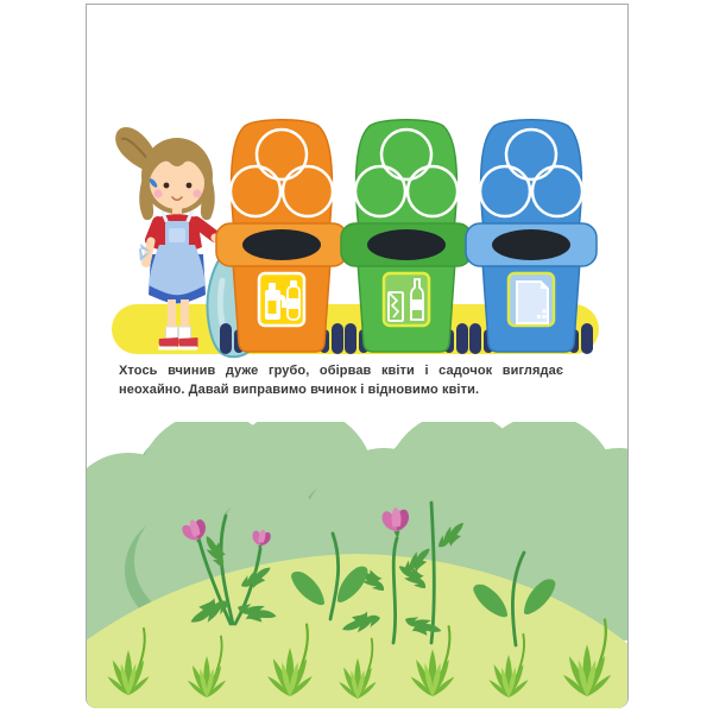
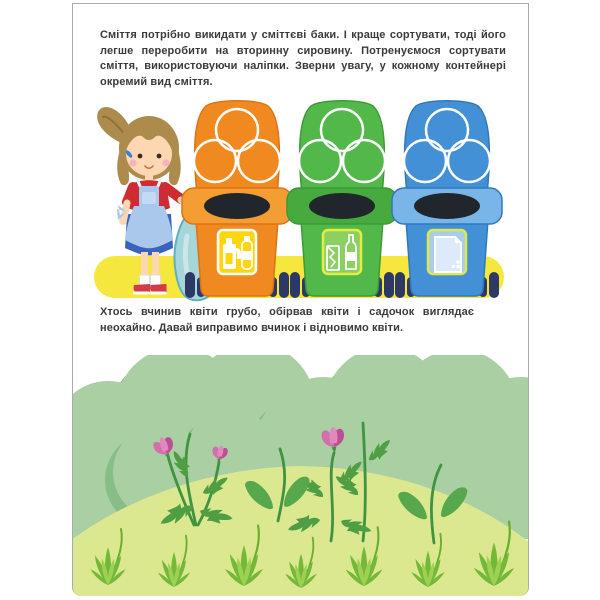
+ Сміття потрібно викидати у сміттєві баки. І краще сортувати, тоді його легше переробити на вторинну сировину. Потренуємося сортувати сміття, використовуючи наліпки. Зверни увагу, у кожному контейнері окремий вид сміття.
- Хтось вчинив дуже грубо, обірвав квіти і садочок виглядає неохайно. Давай виправимо вчинок і відновимо квіти.
+ Хтось вчинив квіти грубо, обірвав квіти і садочок виглядає неохайно. Давай виправимо вчинок і відновимо квіти.
